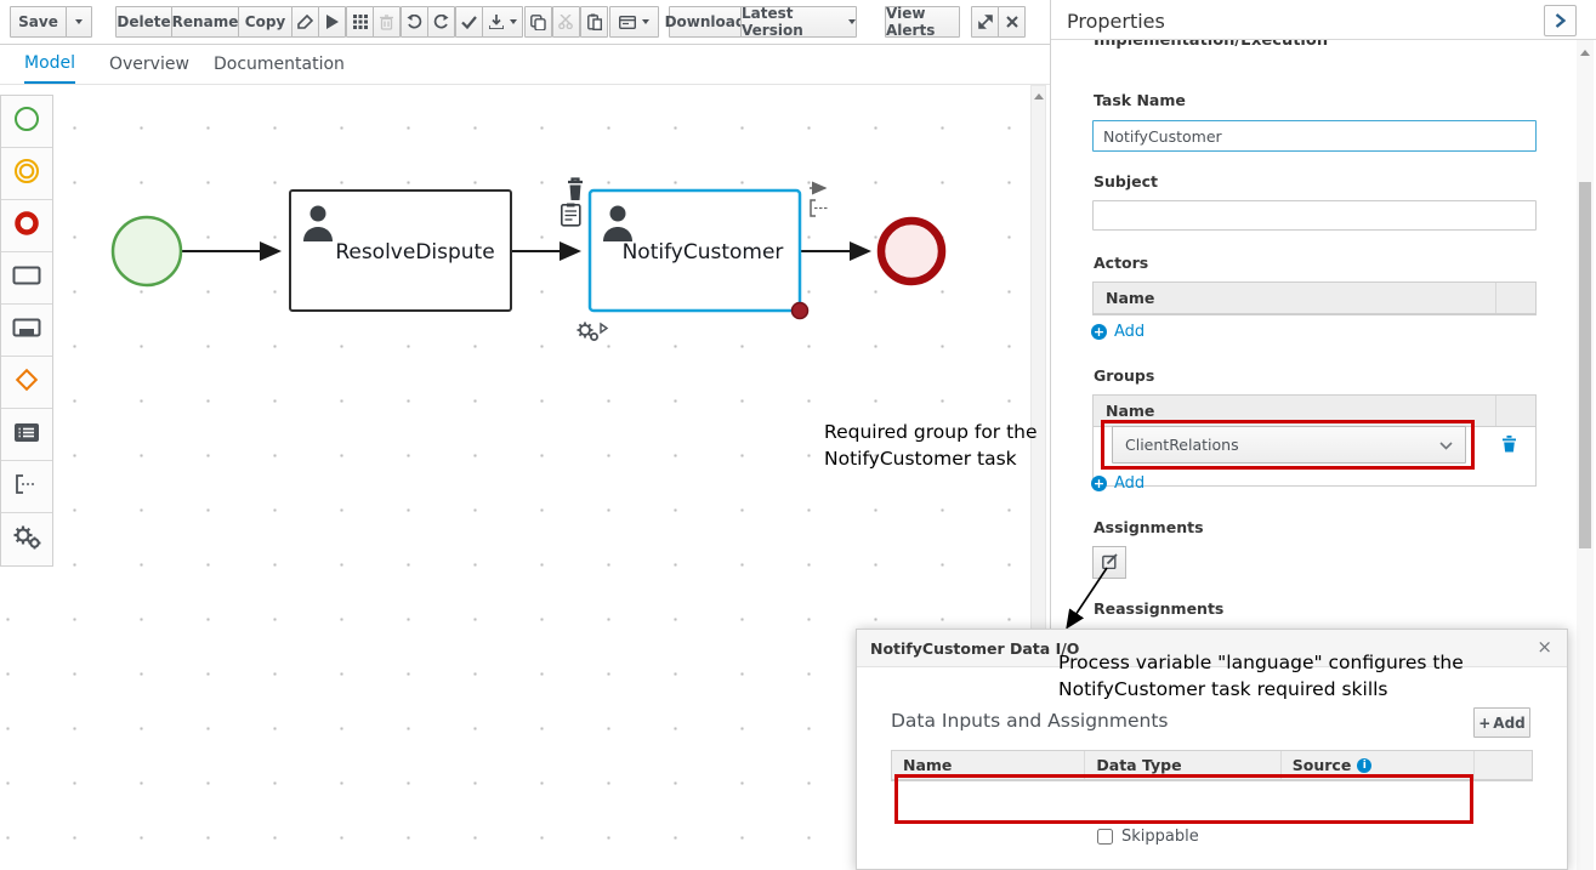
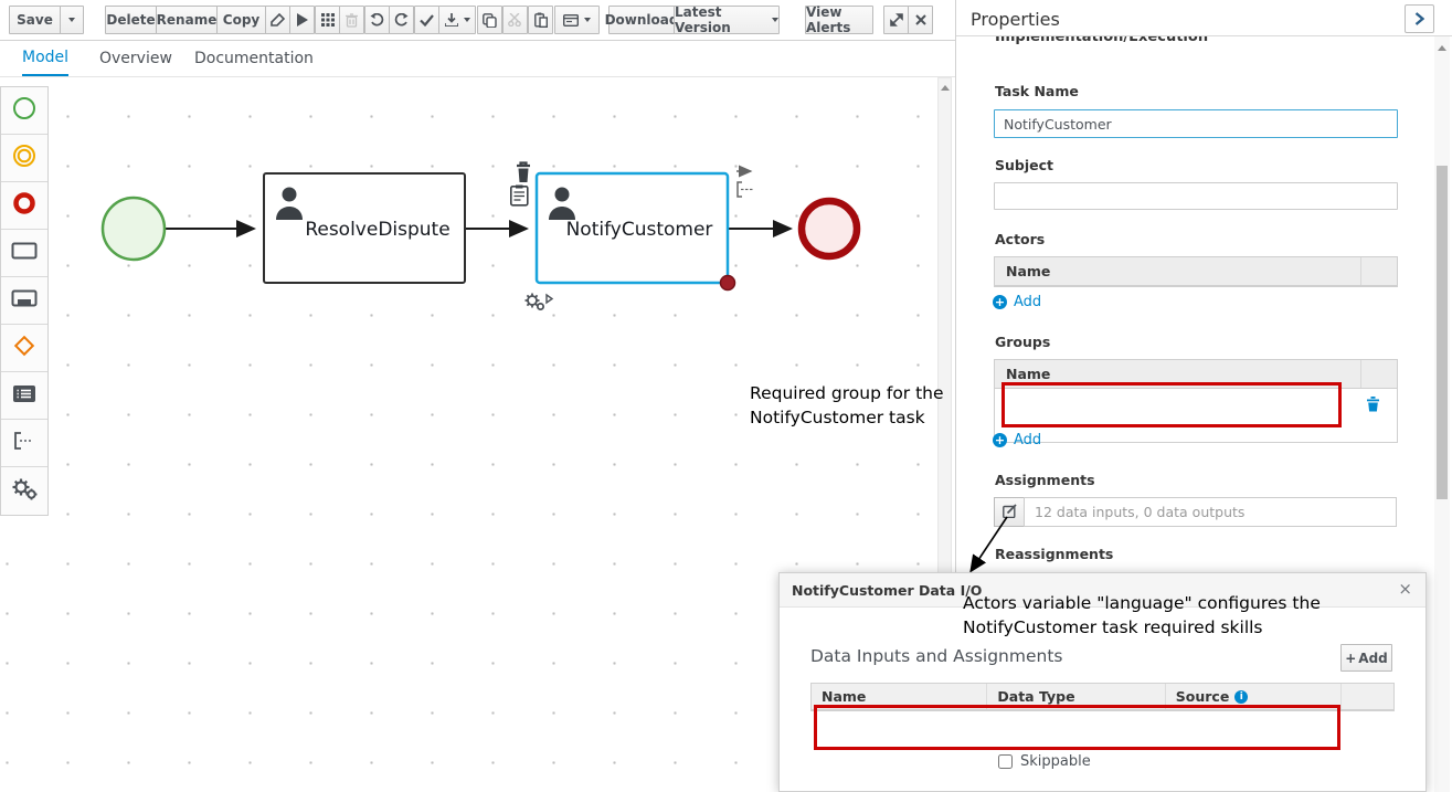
  Save
  Delete
  Rename
  Copy
  Downloa
  Latest Version
  View Alerts
  Model
  Overview
  Documentation
  ResolveDispute
  NotifyCustomer
  Required group for the
  NotifyCustomer task
  Properties
  Implementation/Execution
  Task Name
  NotifyCustomer
  Subject
  Actors
  Name
  +
  Add
  Groups
  Name
- ClientRelations
  +
  Add
  Assignments
+ 12 data inputs, 0 data outputs
  Reassignments
  NotifyCustomer Data I/O
  ×
  Data Inputs and Assignments
  +
  Add
  Name
  Data Type
  Source
  i
  Skippable
- Process variable "language" configures the
+ Actors variable "language" configures the
  NotifyCustomer task required skills
